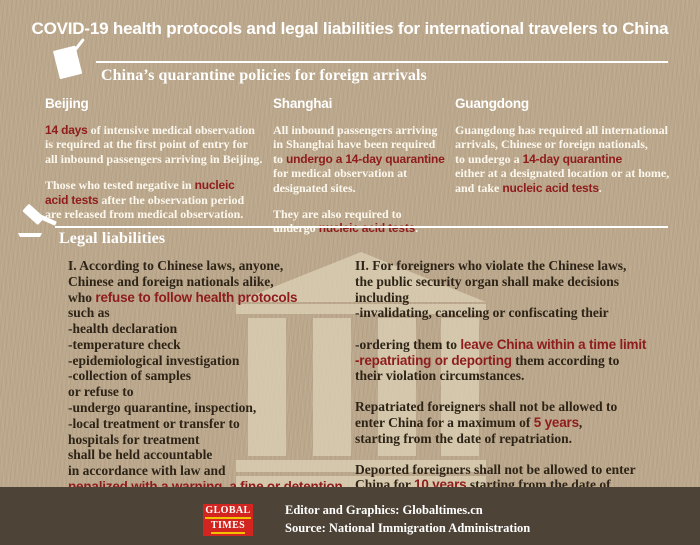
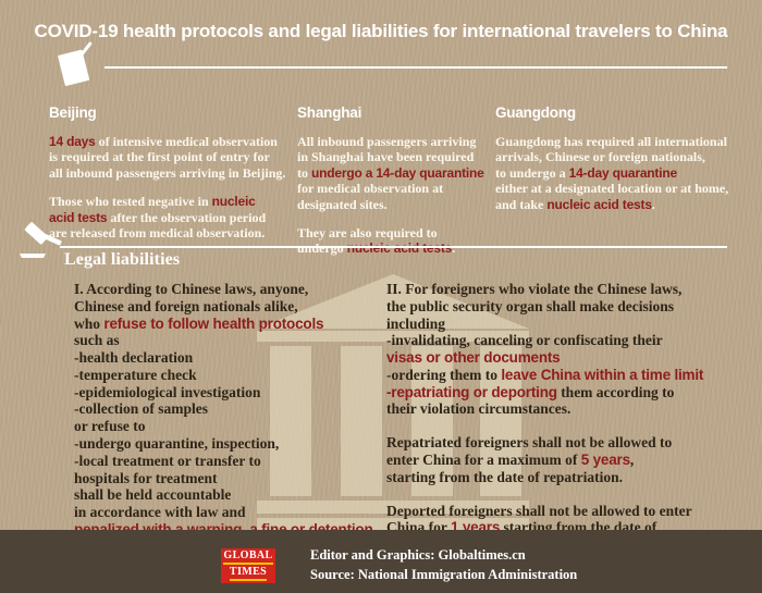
  COVID-19 health protocols and legal liabilities for international travelers to China
- China’s quarantine policies for foreign arrivals
  Beijing
  14 days of intensive medical observation
  is required at the first point of entry for
  all inbound passengers arriving in Beijing.
  Those who tested negative in nucleic
  acid tests after the observation period
  are released from medical observation.
  Shanghai
  All inbound passengers arriving
  in Shanghai have been required
  to undergo a 14-day quarantine
  for medical observation at
  designated sites.
  They are also required to
  undergo nucleic acid tests.
  Guangdong
  Guangdong has required all international
  arrivals, Chinese or foreign nationals,
  to undergo a 14-day quarantine
  either at a designated location or at home,
  and take nucleic acid tests.
  Legal liabilities
  I. According to Chinese laws, anyone,
  Chinese and foreign nationals alike,
  who refuse to follow health protocols
  such as
  -health declaration
  -temperature check
  -epidemiological investigation
  -collection of samples
  or refuse to
  -undergo quarantine, inspection,
  -local treatment or transfer to
  hospitals for treatment
  shall be held accountable
  in accordance with law and
  II. For foreigners who violate the Chinese laws,
  the public security organ shall make decisions
  including
  -invalidating, canceling or confiscating their
+ visas or other documents
  -ordering them to leave China within a time limit -repatriating or deporting them according to
  their violation circumstances.
  Repatriated foreigners shall not be allowed to
  enter China for a maximum of 5 years,
  starting from the date of repatriation.
  Deported foreigners shall not be allowed to enter
- China for 10 years starting from the date of
+ China for 1 years starting from the date of
  GLOBAL
  TIMES
  Editor and Graphics: Globaltimes.cn
  Source: National Immigration Administration
